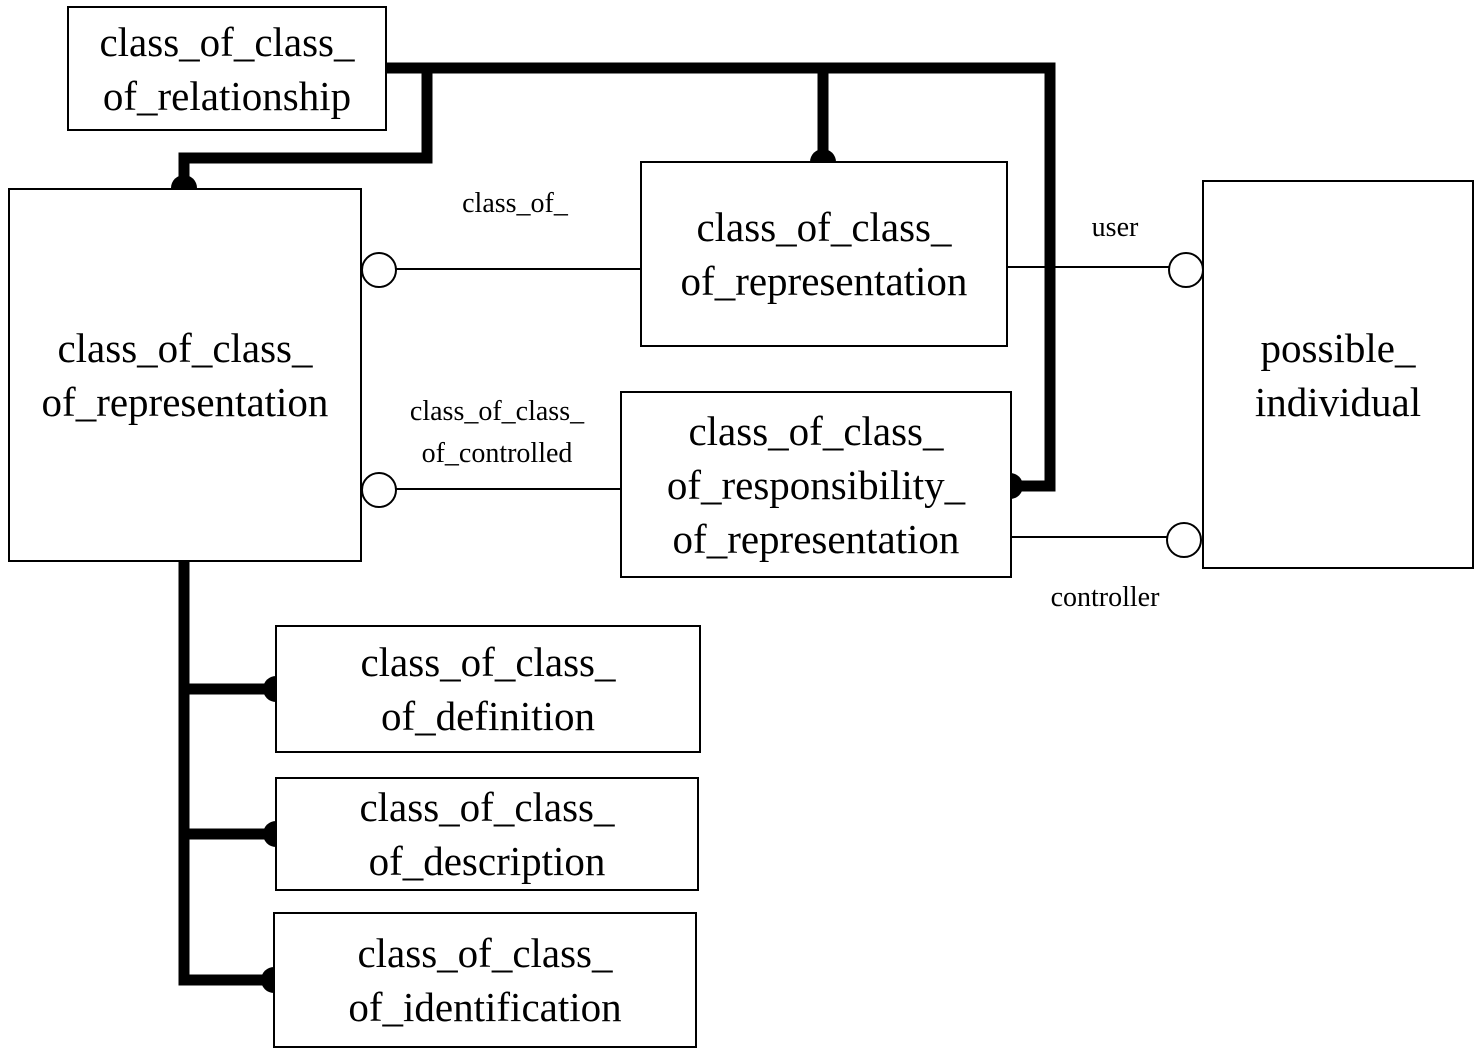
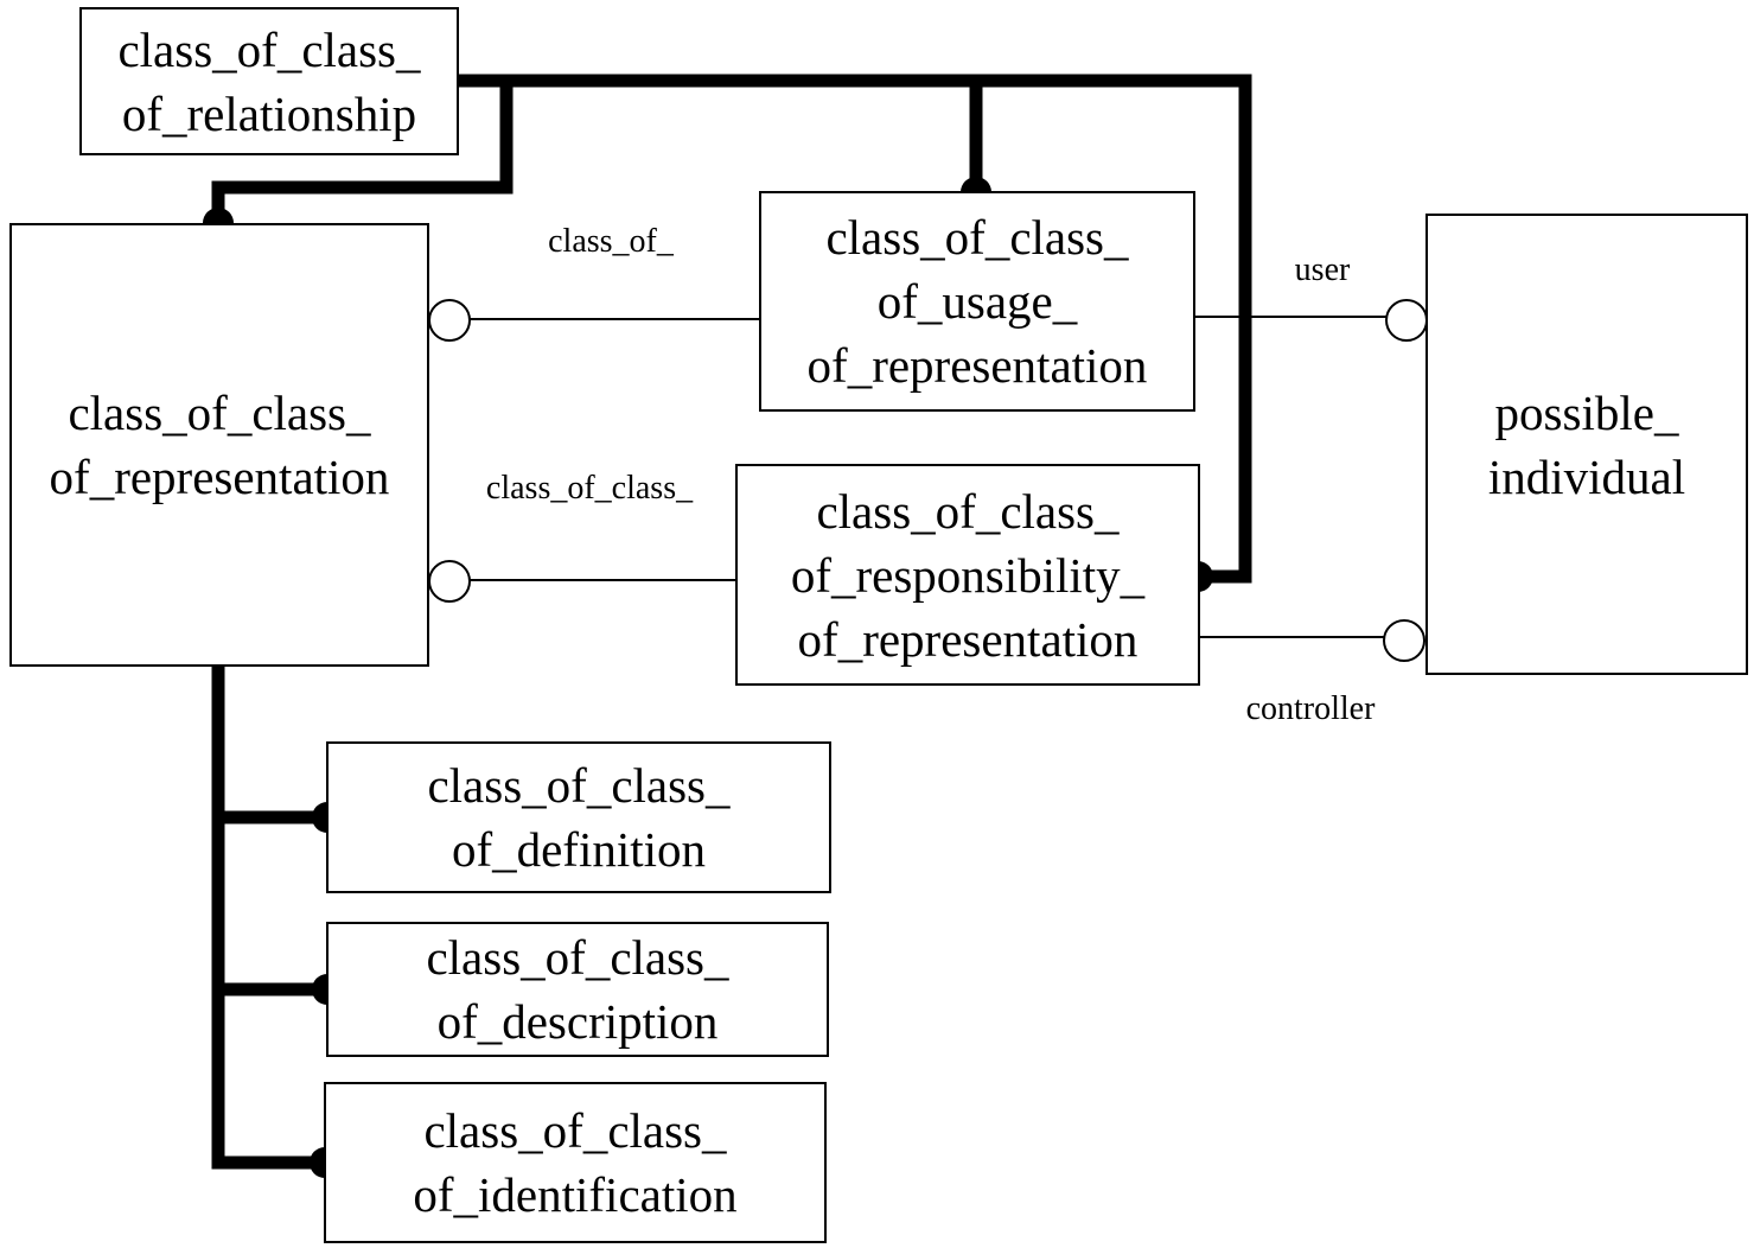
  class_of_class_
  of_relationship
  class_of_class_
  of_representation
  class_of_class_
+ of_usage_
  of_representation
  class_of_class_
  of_responsibility_
  of_representation
  possible_
  individual
  class_of_class_
  of_definition
  class_of_class_
  of_description
  class_of_class_
  of_identification
  class_of_
  class_of_class_
- of_controlled
  user
  controller
